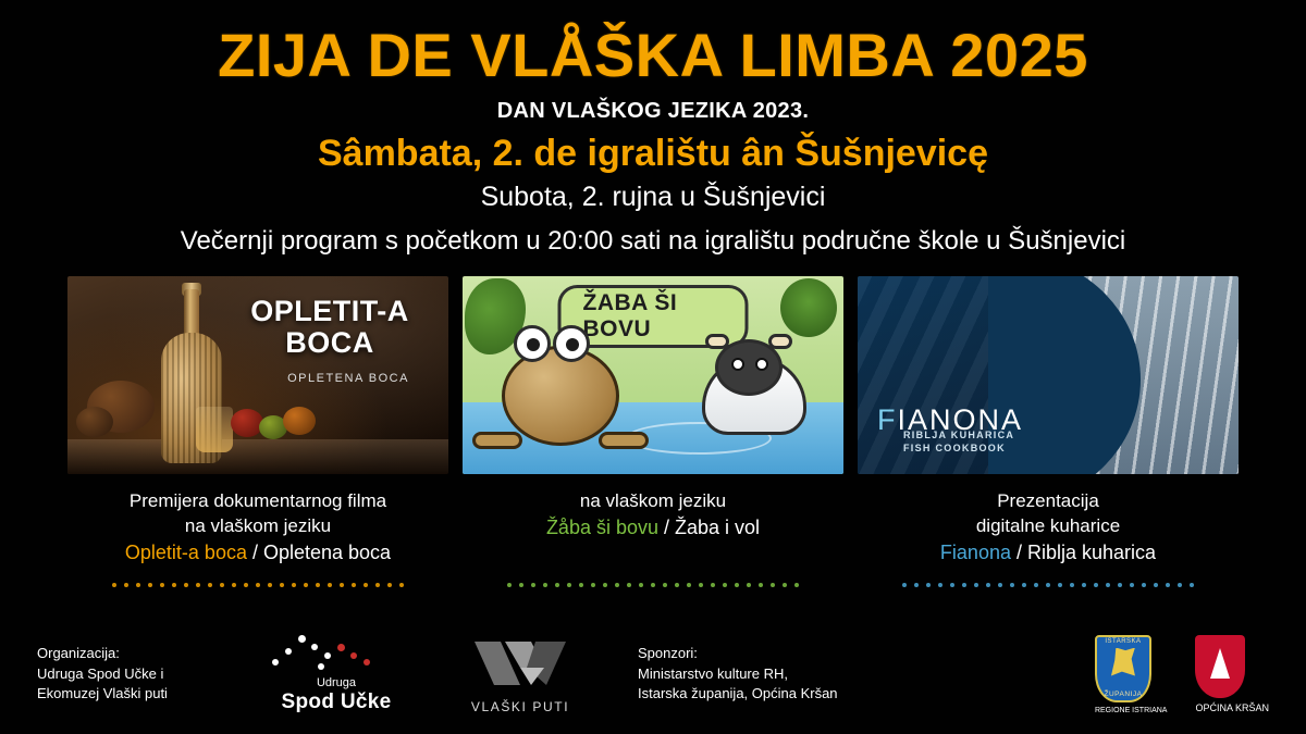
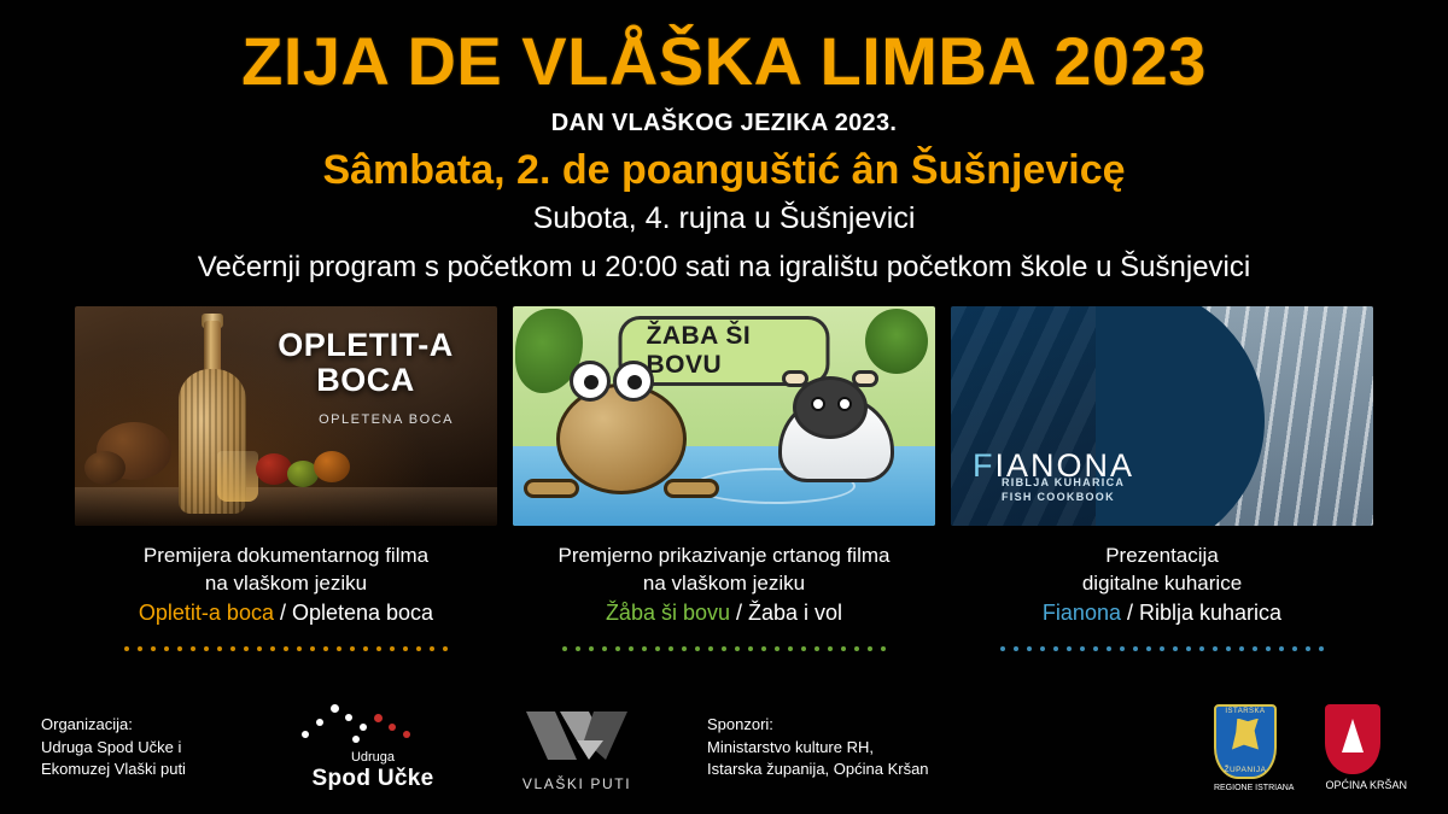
- ZIJA DE VLÅŠKA LIMBA 2025
+ ZIJA DE VLÅŠKA LIMBA 2023
  DAN VLAŠKOG JEZIKA 2023.
- Sâmbata, 2. de igralištu ân Šušnjevicę
+ Sâmbata, 2. de poanguštić ân Šušnjevicę
- Subota, 2. rujna u Šušnjevici
+ Subota, 4. rujna u Šušnjevici
- Večernji program s početkom u 20:00 sati na igralištu područne škole u Šušnjevici
+ Večernji program s početkom u 20:00 sati na igralištu početkom škole u Šušnjevici
  OPLETIT-A BOCA
  OPLETENA BOCA
  Premijera dokumentarnog filma
  na vlaškom jeziku
  Opletit-a boca / Opletena boca
  ŽABA ŠI BOVU
+ Premjerno prikazivanje crtanog filma
  na vlaškom jeziku
  Žåba ši bovu / Žaba i vol
  FIANONA
  RIBLJA KUHARICA
  FISH COOKBOOK
  Prezentacija
  digitalne kuharice
  Fianona / Riblja kuharica
  Organizacija:
  Udruga Spod Učke i
  Ekomuzej Vlaški puti
  Udruga
  Spod Učke
  VLAŠKI PUTI
  Sponzori:
  Ministarstvo kulture RH,
  Istarska županija, Općina Kršan
  OPĆINA KRŠAN
